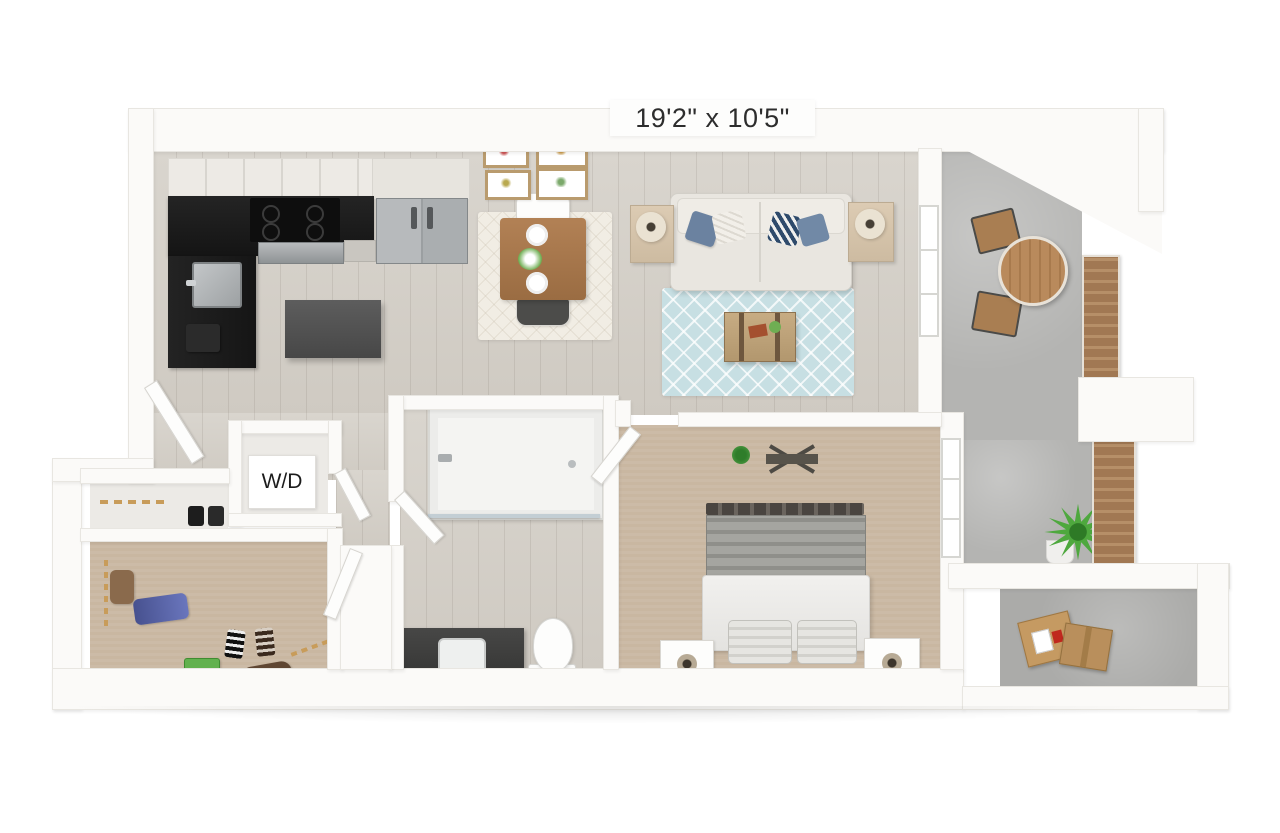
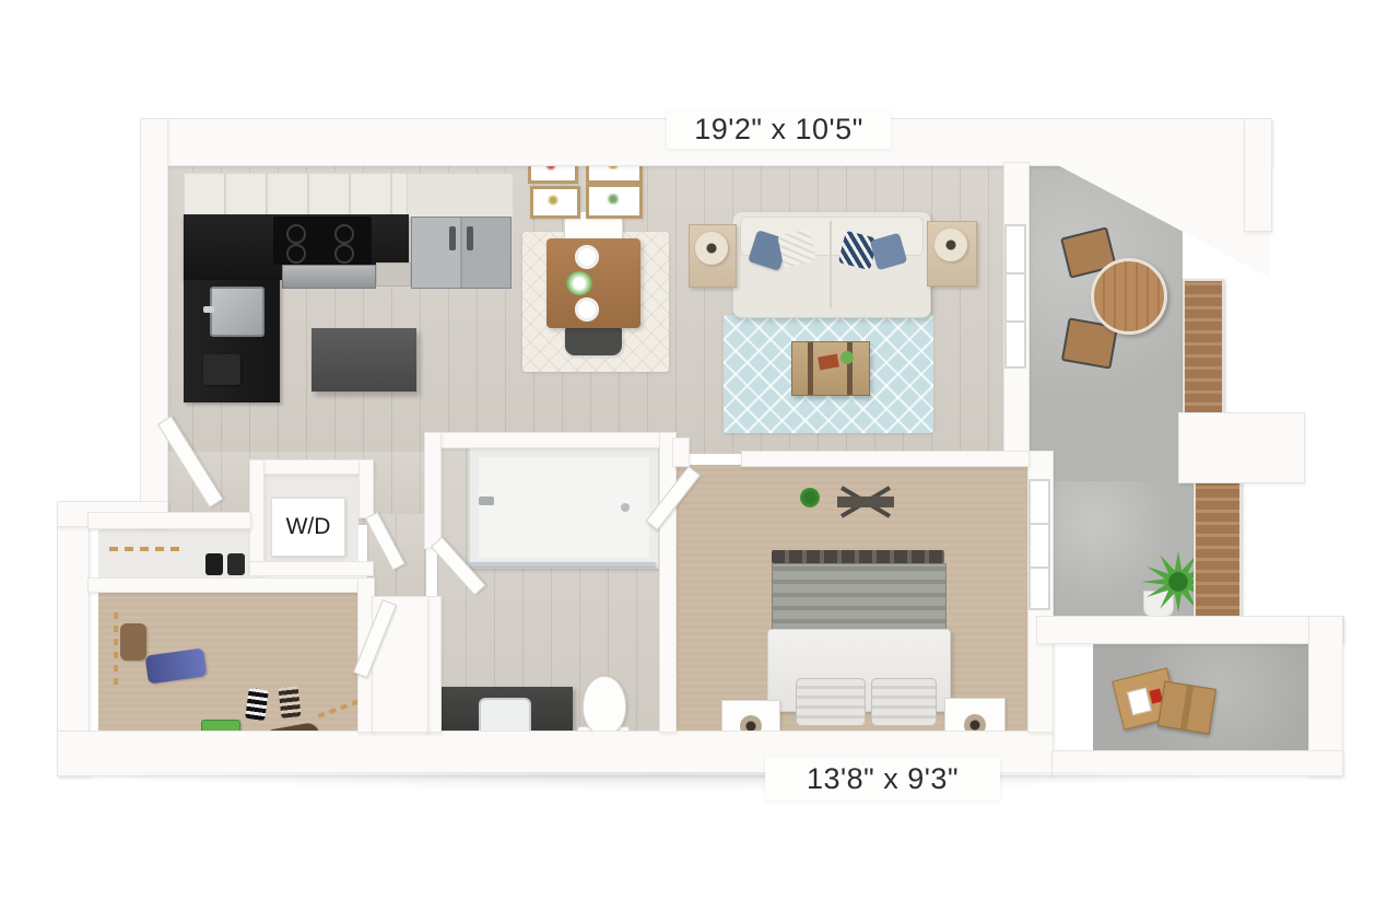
  W/D
  19'2" x 10'5"
+ 13'8" x 9'3"
